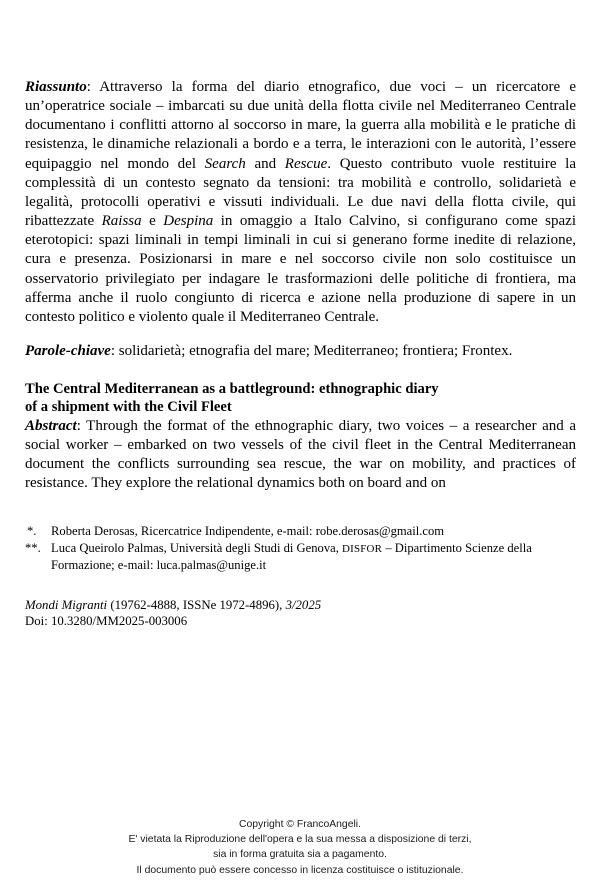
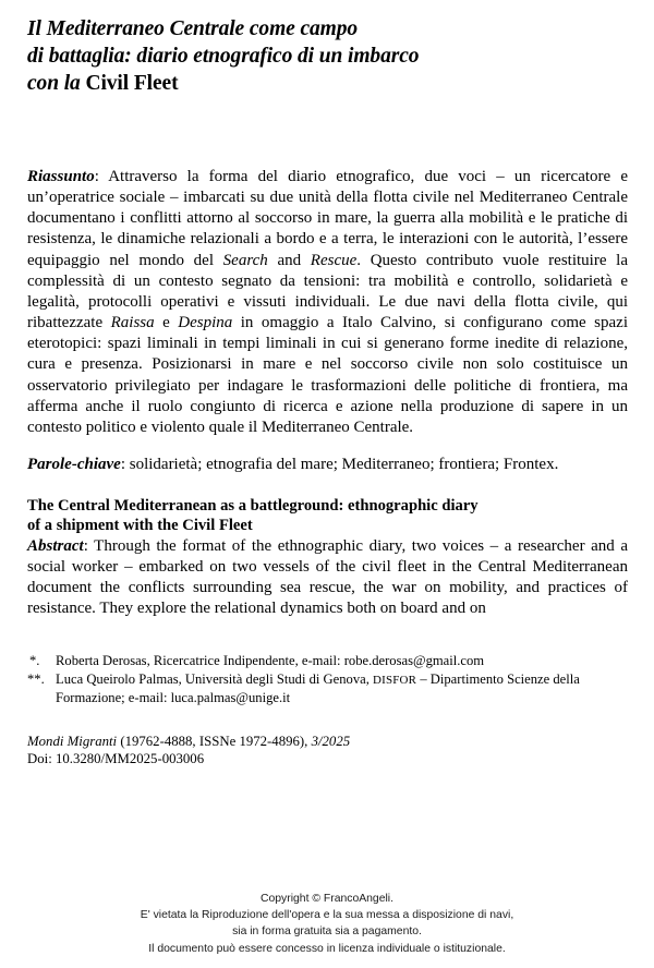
+ Il Mediterraneo Centrale come campo
+ di battaglia: diario etnografico di un imbarco
+ con la Civil Fleet
  Riassunto: Attraverso la forma del diario etnografico, due voci – un ricercatore e un’operatrice sociale – imbarcati su due unità della flotta civile nel Mediterraneo Centrale documentano i conflitti attorno al soccorso in mare, la guerra alla mobilità e le pratiche di resistenza, le dinamiche relazionali a bordo e a terra, le interazioni con le autorità, l’essere equipaggio nel mondo del Search and Rescue. Questo contributo vuole restituire la complessità di un contesto segnato da tensioni: tra mobilità e controllo, solidarietà e legalità, protocolli operativi e vissuti individuali. Le due navi della flotta civile, qui ribattezzate Raissa e Despina in omaggio a Italo Calvino, si configurano come spazi eterotopici: spazi liminali in tempi liminali in cui si generano forme inedite di relazione, cura e presenza. Posizionarsi in mare e nel soccorso civile non solo costituisce un osservatorio privilegiato per indagare le trasformazioni delle politiche di frontiera, ma afferma anche il ruolo congiunto di ricerca e azione nella produzione di sapere in un contesto politico e violento quale il Mediterraneo Centrale.
  Parole-chiave: solidarietà; etnografia del mare; Mediterraneo; frontiera; Frontex.
  The Central Mediterranean as a battleground: ethnographic diary
  of a shipment with the Civil Fleet
  Abstract: Through the format of the ethnographic diary, two voices – a researcher and a social worker – embarked on two vessels of the civil fleet in the Central Mediterranean document the conflicts surrounding sea rescue, the war on mobility, and practices of resistance. They explore the relational dynamics both on board and on
  *.
  Roberta Derosas, Ricercatrice Indipendente, e-mail: robe.derosas@gmail.com
  **.
  Luca Queirolo Palmas, Università degli Studi di Genova, DISFOR – Dipartimento Scienze della Formazione; e-mail: luca.palmas@unige.it
  Mondi Migranti (19762-4888, ISSNe 1972-4896), 3/2025
  Doi: 10.3280/MM2025-003006
  Copyright © FrancoAngeli.
- E' vietata la Riproduzione dell'opera e la sua messa a disposizione di terzi,
+ E' vietata la Riproduzione dell'opera e la sua messa a disposizione di navi,
  sia in forma gratuita sia a pagamento.
- Il documento può essere concesso in licenza costituisce o istituzionale.
+ Il documento può essere concesso in licenza individuale o istituzionale.
